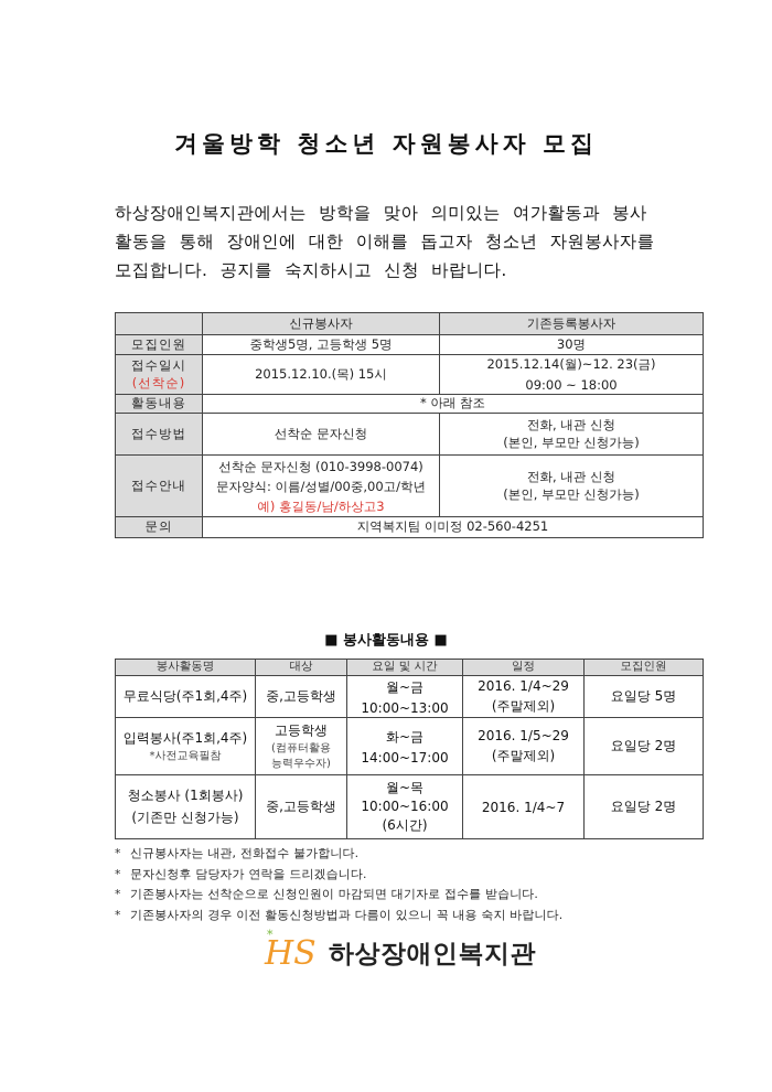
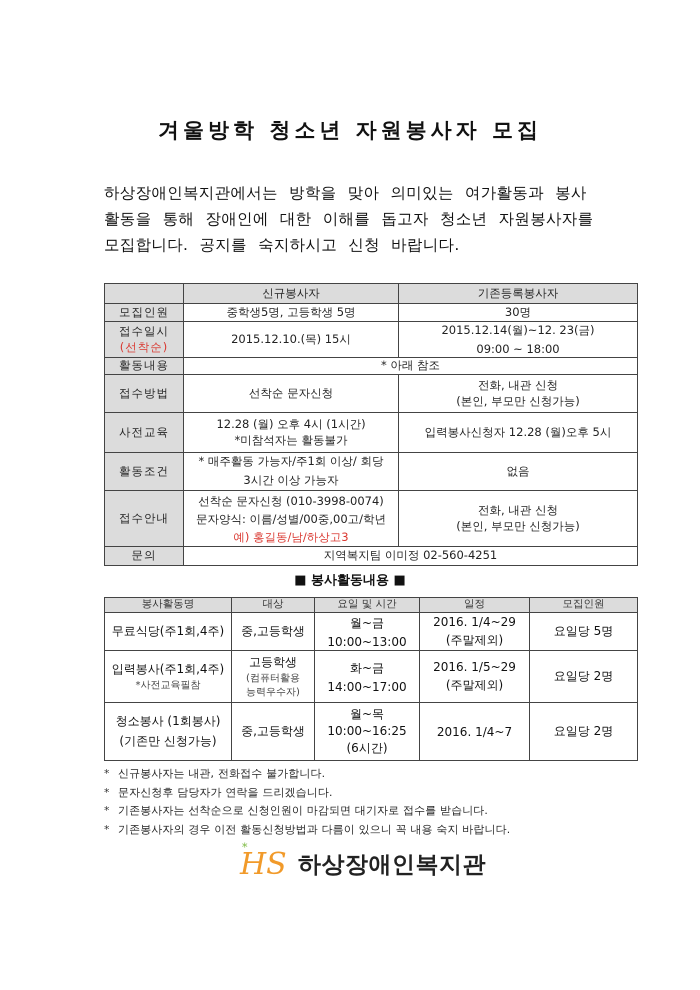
  겨울방학 청소년 자원봉사자 모집
  하상장애인복지관에서는 방학을 맞아 의미있는 여가활동과 봉사
  활동을 통해 장애인에 대한 이해를 돕고자 청소년 자원봉사자를
  모집합니다. 공지를 숙지하시고 신청 바랍니다.
  	신규봉사자	기존등록봉사자
  모집인원	중학생5명, 고등학생 5명	30명
  접수일시 (선착순)	2015.12.10.(목) 15시	2015.12.14(월)~12. 23(금) 09:00 ~ 18:00
  활동내용	* 아래 참조
  접수방법	선착순 문자신청	전화, 내관 신청 (본인, 부모만 신청가능)
+ 사전교육	12.28 (월) 오후 4시 (1시간) *미참석자는 활동불가	입력봉사신청자 12.28 (월)오후 5시
+ 활동조건	* 매주활동 가능자/주1회 이상/ 회당 3시간 이상 가능자	없음
  접수안내	선착순 문자신청 (010-3998-0074) 문자양식: 이름/성별/00중,00고/학년 예) 홍길동/남/하상고3	전화, 내관 신청 (본인, 부모만 신청가능)
  문의	지역복지팀 이미정 02-560-4251
  ■ 봉사활동내용 ■
  봉사활동명	대상	요일 및 시간	일정	모집인원
  무료식당(주1회,4주)	중,고등학생	월~금 10:00~13:00	2016. 1/4~29 (주말제외)	요일당 5명
  입력봉사(주1회,4주) *사전교육필참	고등학생 (컴퓨터활용 능력우수자)	화~금 14:00~17:00	2016. 1/5~29 (주말제외)	요일당 2명
- 청소봉사 (1회봉사) (기존만 신청가능)	중,고등학생	월~목 10:00~16:00 (6시간)	2016. 1/4~7	요일당 2명
+ 청소봉사 (1회봉사) (기존만 신청가능)	중,고등학생	월~목 10:00~16:25 (6시간)	2016. 1/4~7	요일당 2명
  * 신규봉사자는 내관, 전화접수 불가합니다.
  * 문자신청후 담당자가 연락을 드리겠습니다.
  * 기존봉사자는 선착순으로 신청인원이 마감되면 대기자로 접수를 받습니다.
  * 기존봉사자의 경우 이전 활동신청방법과 다름이 있으니 꼭 내용 숙지 바랍니다.
  *
  HS
  하상장애인복지관
